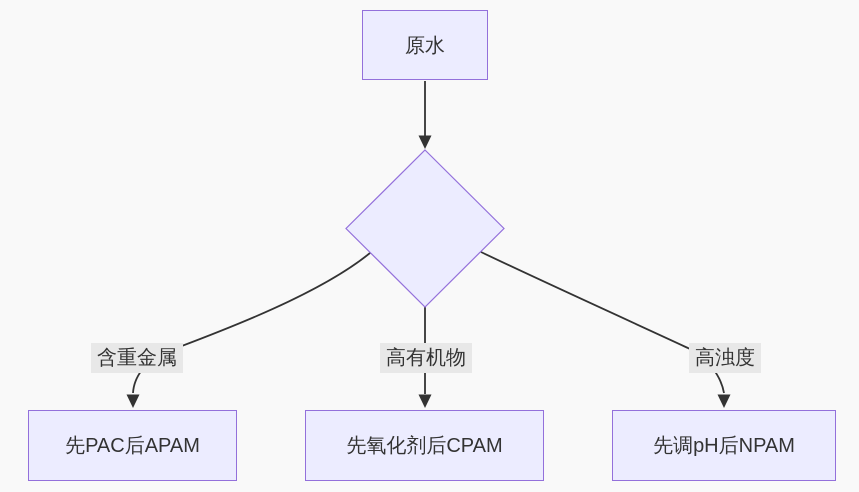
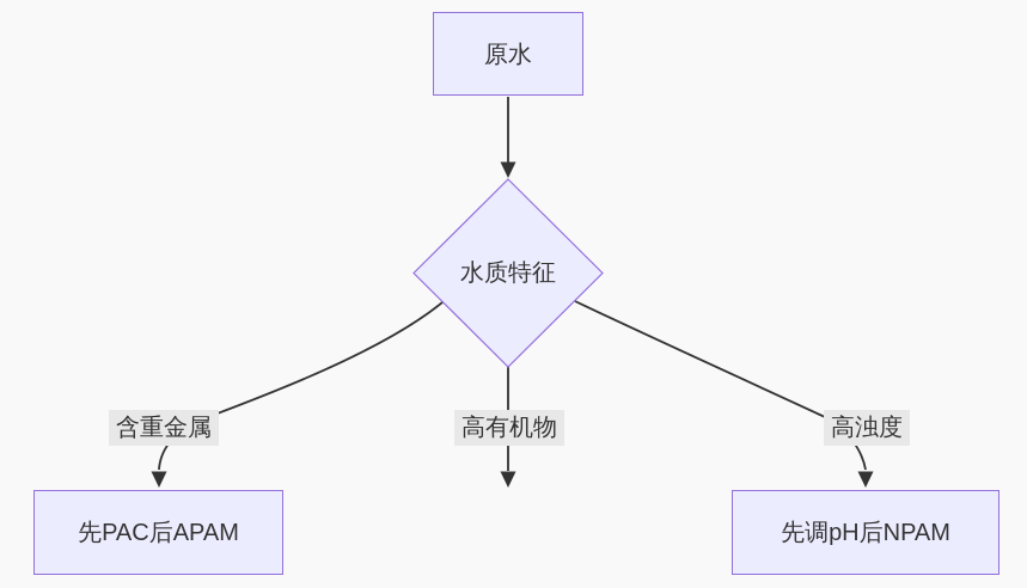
  原水
+ 水质特征
  含重金属
  高有机物
  高浊度
  先PAC后APAM
- 先氧化剂后CPAM
  先调pH后NPAM
